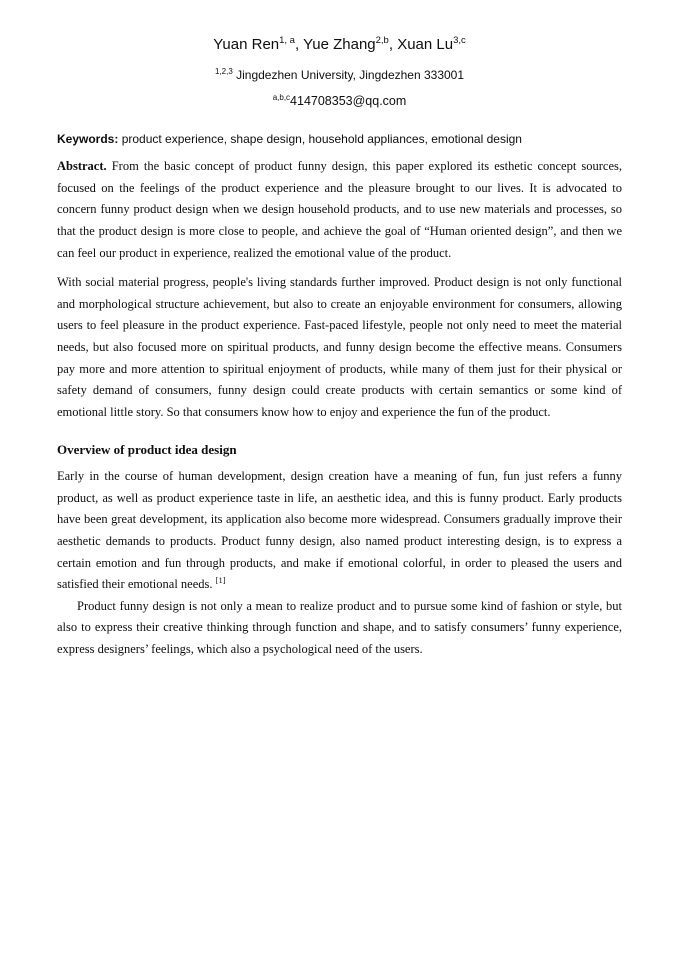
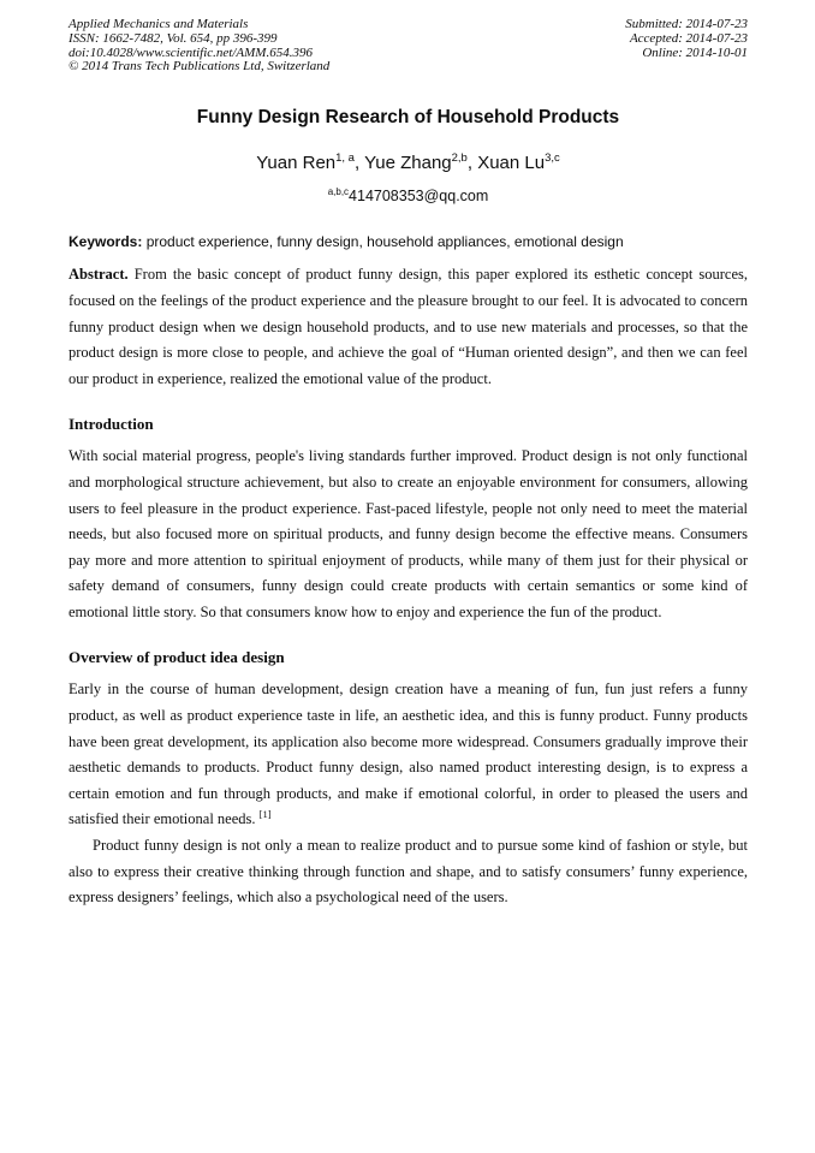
+ Applied Mechanics and Materials
+ ISSN: 1662-7482, Vol. 654, pp 396-399
+ doi:10.4028/www.scientific.net/AMM.654.396
+ © 2014 Trans Tech Publications Ltd, Switzerland
+ Submitted: 2014-07-23
+ Accepted: 2014-07-23
+ Online: 2014-10-01
+ Funny Design Research of Household Products
  Yuan Ren1, a, Yue Zhang2,b, Xuan Lu3,c
- 1,2,3 Jingdezhen University, Jingdezhen 333001
  a,b,c414708353@qq.com
- Keywords: product experience, shape design, household appliances, emotional design
+ Keywords: product experience, funny design, household appliances, emotional design
- Abstract. From the basic concept of product funny design, this paper explored its esthetic concept sources, focused on the feelings of the product experience and the pleasure brought to our lives. It is advocated to concern funny product design when we design household products, and to use new materials and processes, so that the product design is more close to people, and achieve the goal of “Human oriented design”, and then we can feel our product in experience, realized the emotional value of the product.
+ Abstract. From the basic concept of product funny design, this paper explored its esthetic concept sources, focused on the feelings of the product experience and the pleasure brought to our feel. It is advocated to concern funny product design when we design household products, and to use new materials and processes, so that the product design is more close to people, and achieve the goal of “Human oriented design”, and then we can feel our product in experience, realized the emotional value of the product.
+ Introduction
  With social material progress, people's living standards further improved. Product design is not only functional and morphological structure achievement, but also to create an enjoyable environment for consumers, allowing users to feel pleasure in the product experience. Fast-paced lifestyle, people not only need to meet the material needs, but also focused more on spiritual products, and funny design become the effective means. Consumers pay more and more attention to spiritual enjoyment of products, while many of them just for their physical or safety demand of consumers, funny design could create products with certain semantics or some kind of emotional little story. So that consumers know how to enjoy and experience the fun of the product.
  Overview of product idea design
- Early in the course of human development, design creation have a meaning of fun, fun just refers a funny product, as well as product experience taste in life, an aesthetic idea, and this is funny product. Early products have been great development, its application also become more widespread. Consumers gradually improve their aesthetic demands to products. Product funny design, also named product interesting design, is to express a certain emotion and fun through products, and make if emotional colorful, in order to pleased the users and satisfied their emotional needs. [1]
+ Early in the course of human development, design creation have a meaning of fun, fun just refers a funny product, as well as product experience taste in life, an aesthetic idea, and this is funny product. Funny products have been great development, its application also become more widespread. Consumers gradually improve their aesthetic demands to products. Product funny design, also named product interesting design, is to express a certain emotion and fun through products, and make if emotional colorful, in order to pleased the users and satisfied their emotional needs. [1]
  Product funny design is not only a mean to realize product and to pursue some kind of fashion or style, but also to express their creative thinking through function and shape, and to satisfy consumers’ funny experience, express designers’ feelings, which also a psychological need of the users.
